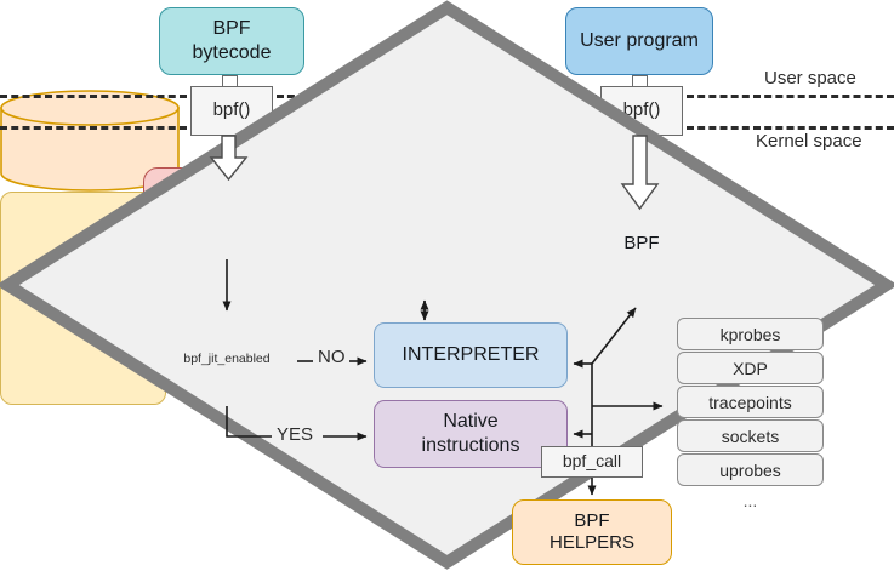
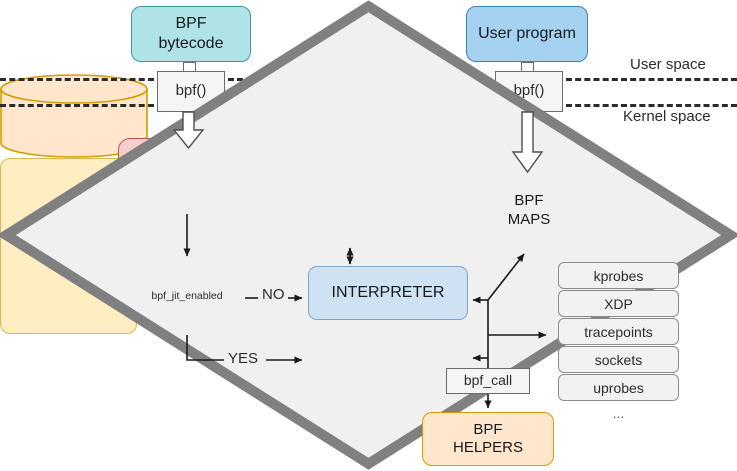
  User space
  Kernel space
  BPF
  bytecode
  User program
  bpf()
  bpf()
  bpf_jit_enabled
  NO
  YES
  INTERPRETER
- Native
- instructions
  BPF
+ MAPS
  bpf_call
  BPF
  HELPERS
  kprobes
  XDP
  tracepoints
  sockets
  uprobes
  ...
